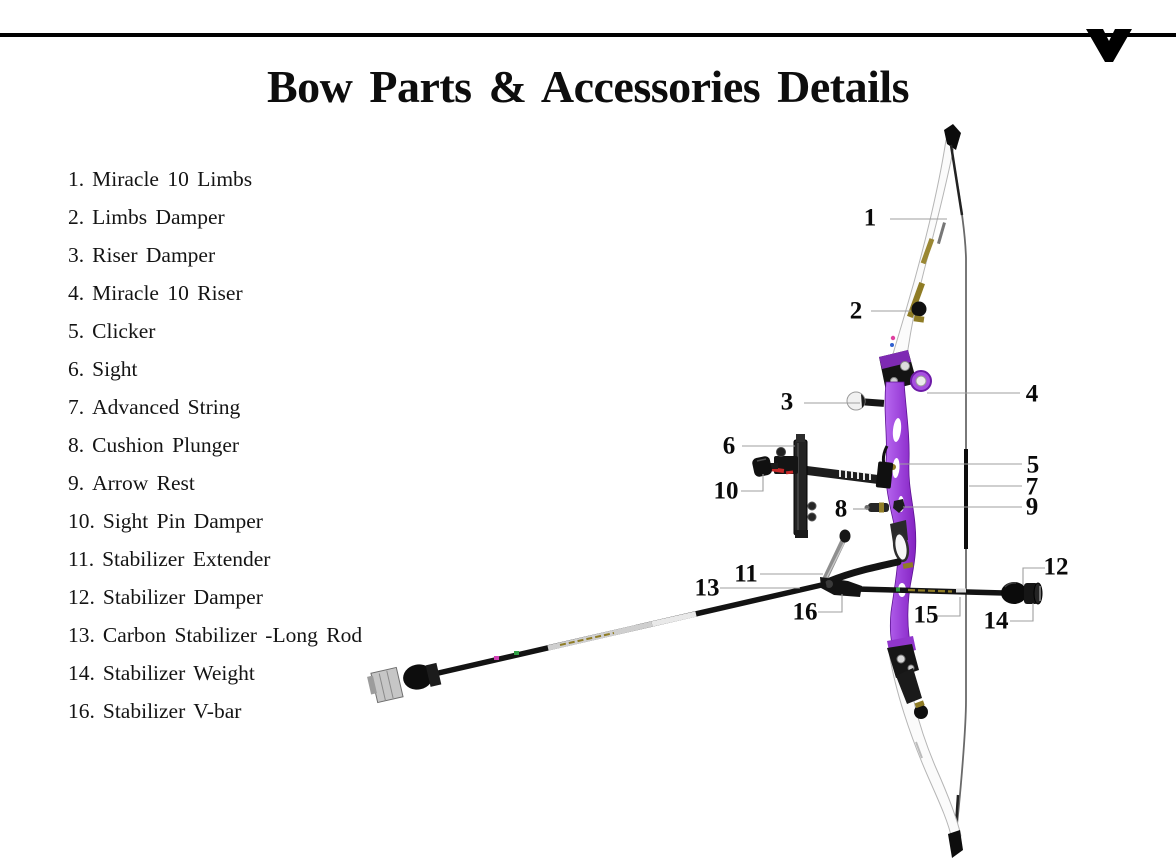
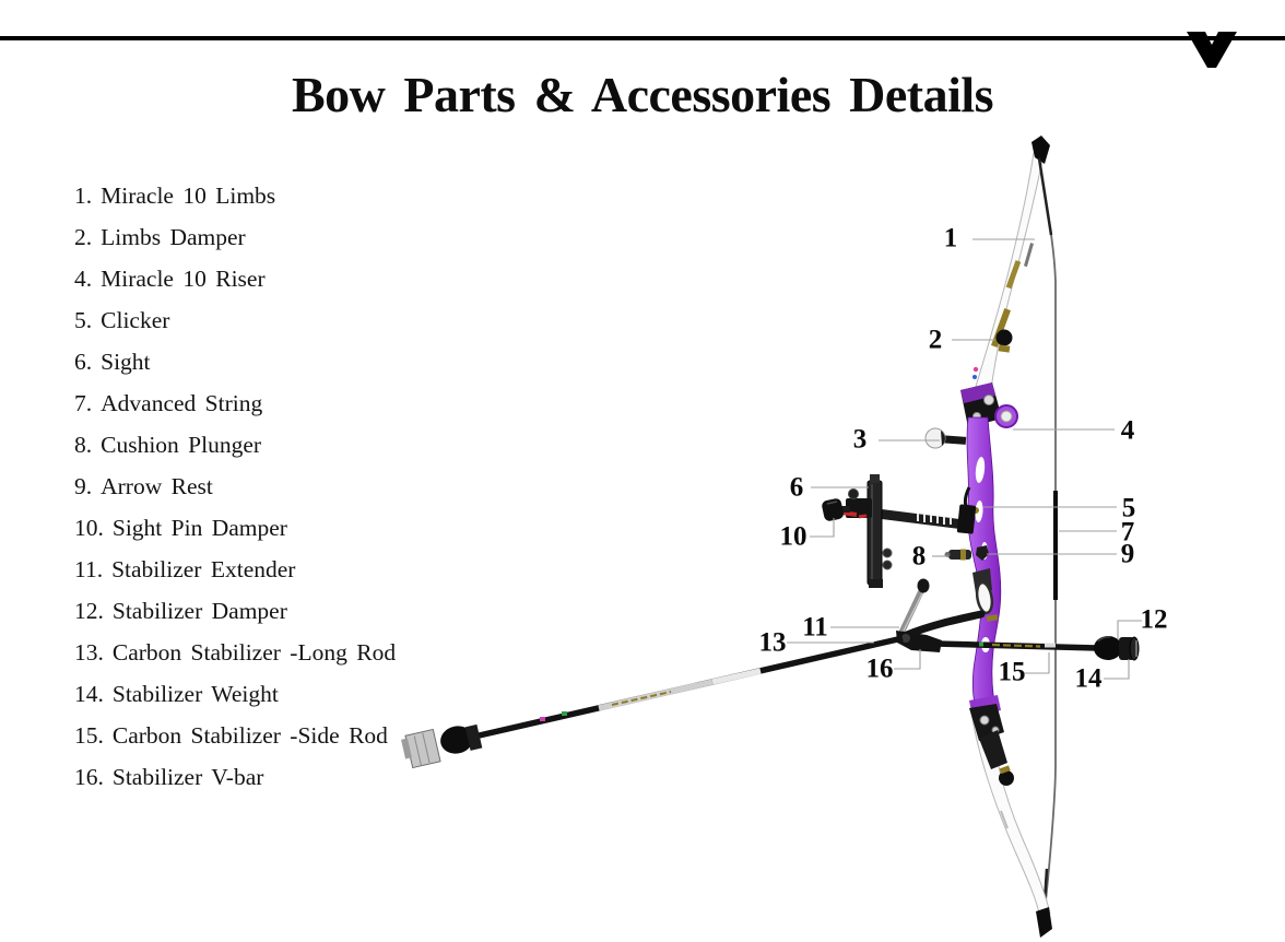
  Bow Parts & Accessories Details
  1. Miracle 10 Limbs
  2. Limbs Damper
- 3. Riser Damper
  4. Miracle 10 Riser
  5. Clicker
  6. Sight
  7. Advanced String
  8. Cushion Plunger
  9. Arrow Rest
  10. Sight Pin Damper
  11. Stabilizer Extender
  12. Stabilizer Damper
  13. Carbon Stabilizer -Long Rod
  14. Stabilizer Weight
+ 15. Carbon Stabilizer -Side Rod
  16. Stabilizer V-bar
  1
  2
  3
  4
  5
  6
  7
  8
  9
  10
  11
  12
  13
  14
  15
  16
